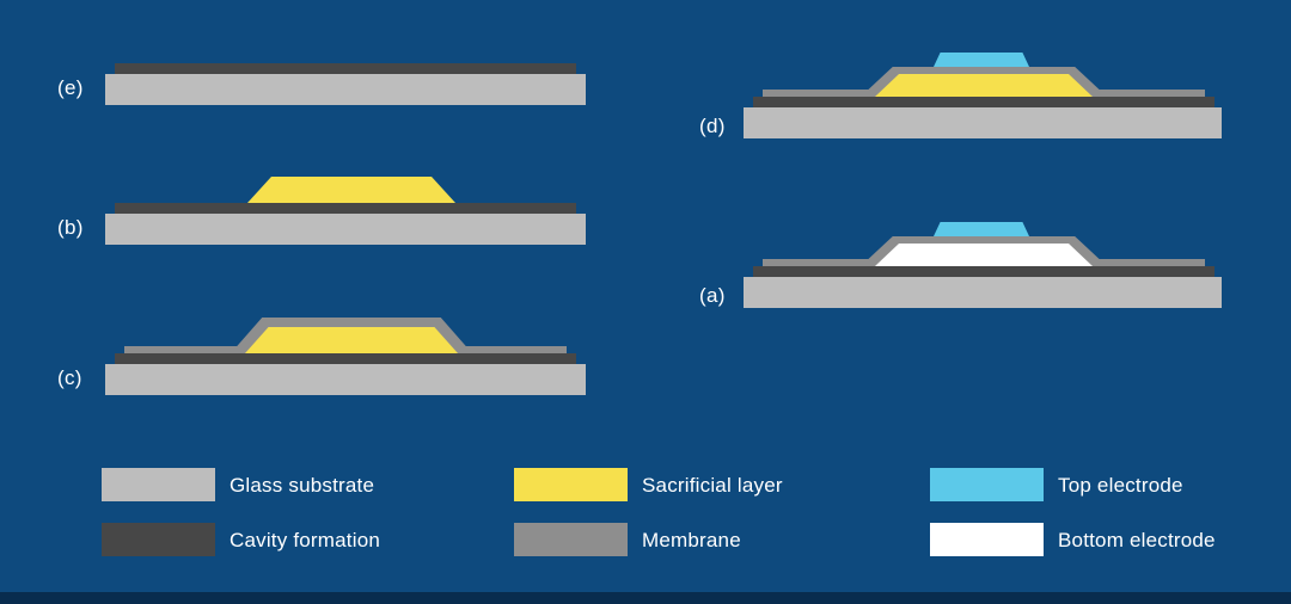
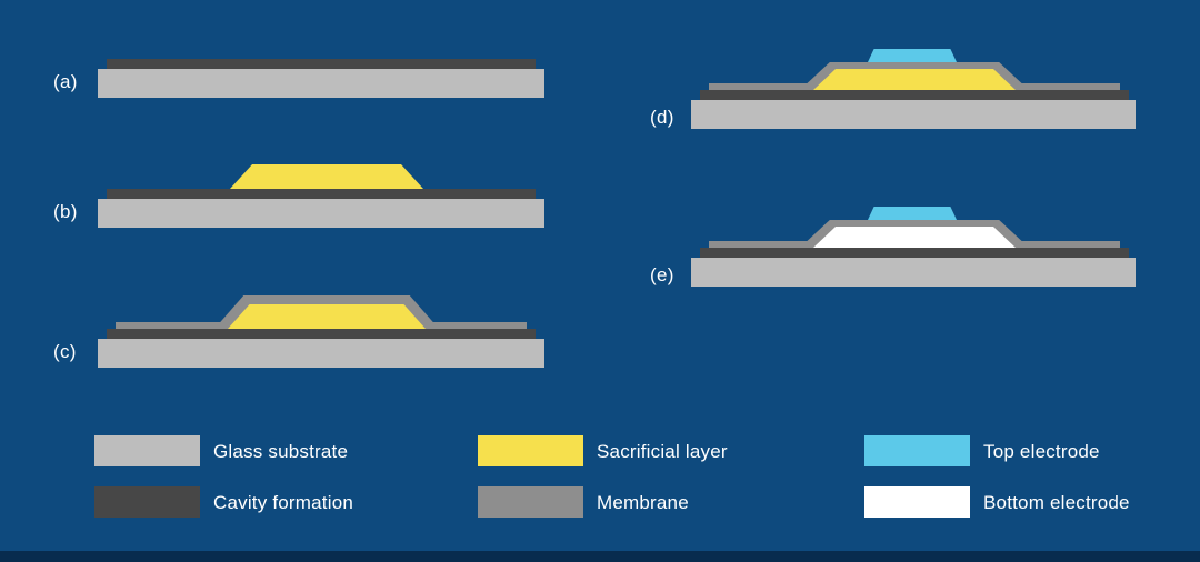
- (e)
+ (a)
  (b)
  (c)
  (d)
- (a)
+ (e)
  Glass substrate
  Cavity formation
  Sacrificial layer
  Membrane
  Top electrode
  Bottom electrode
